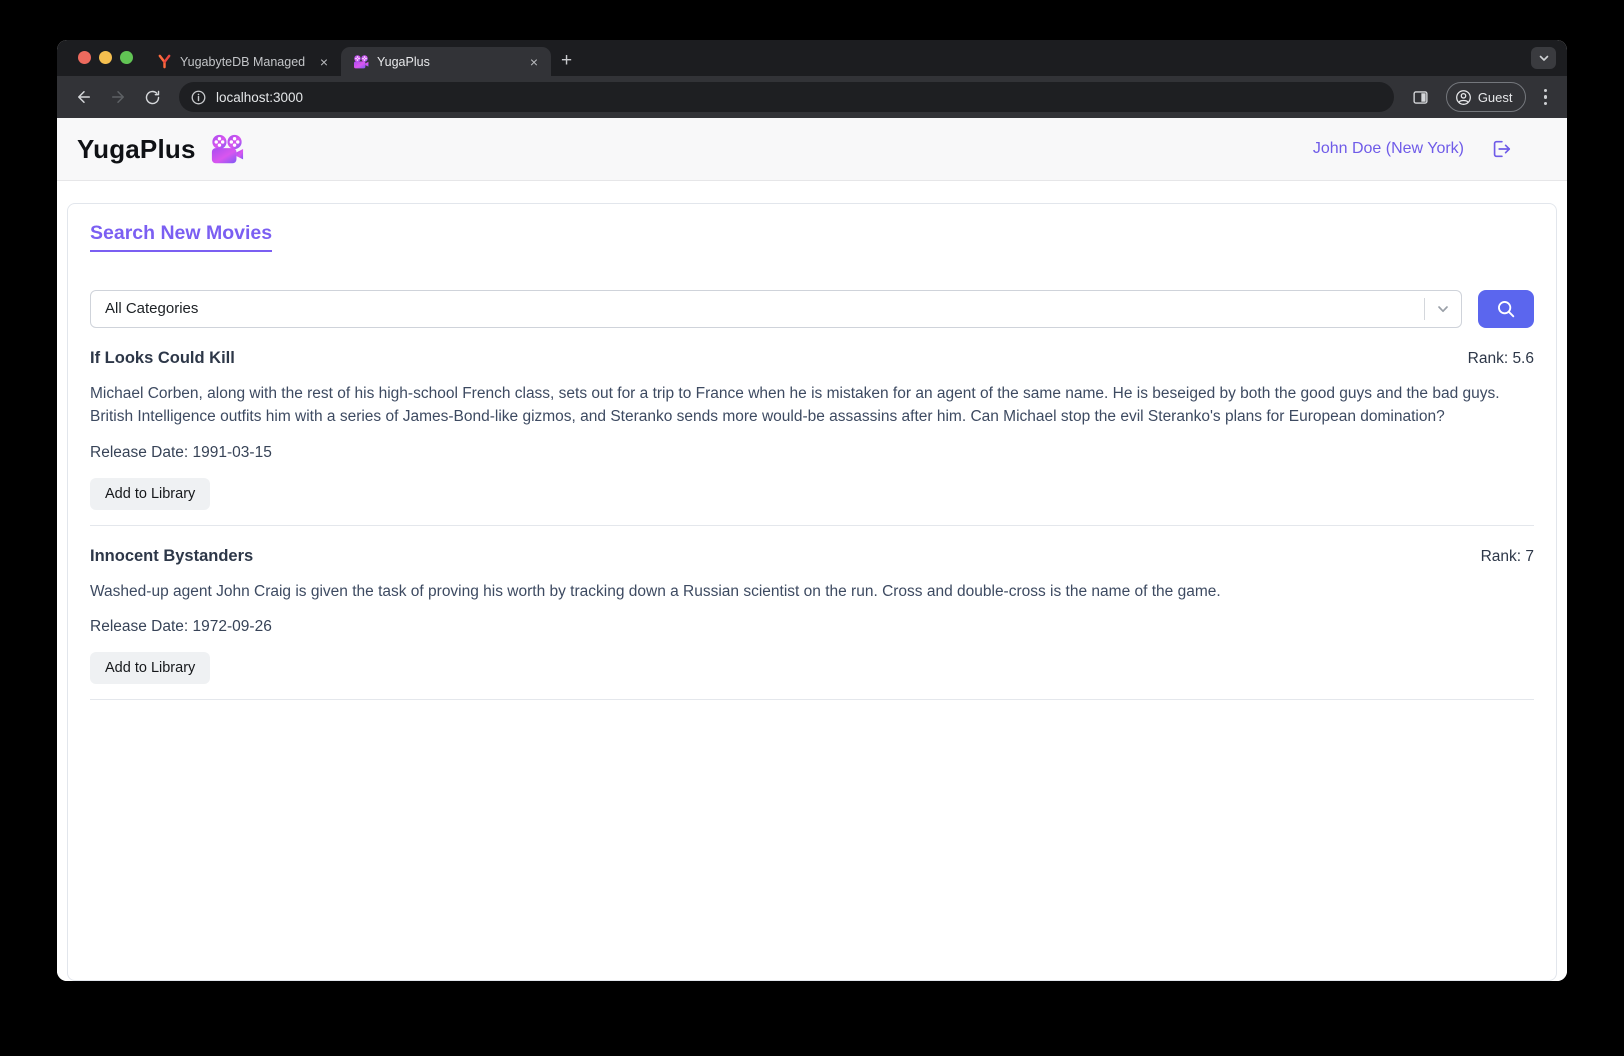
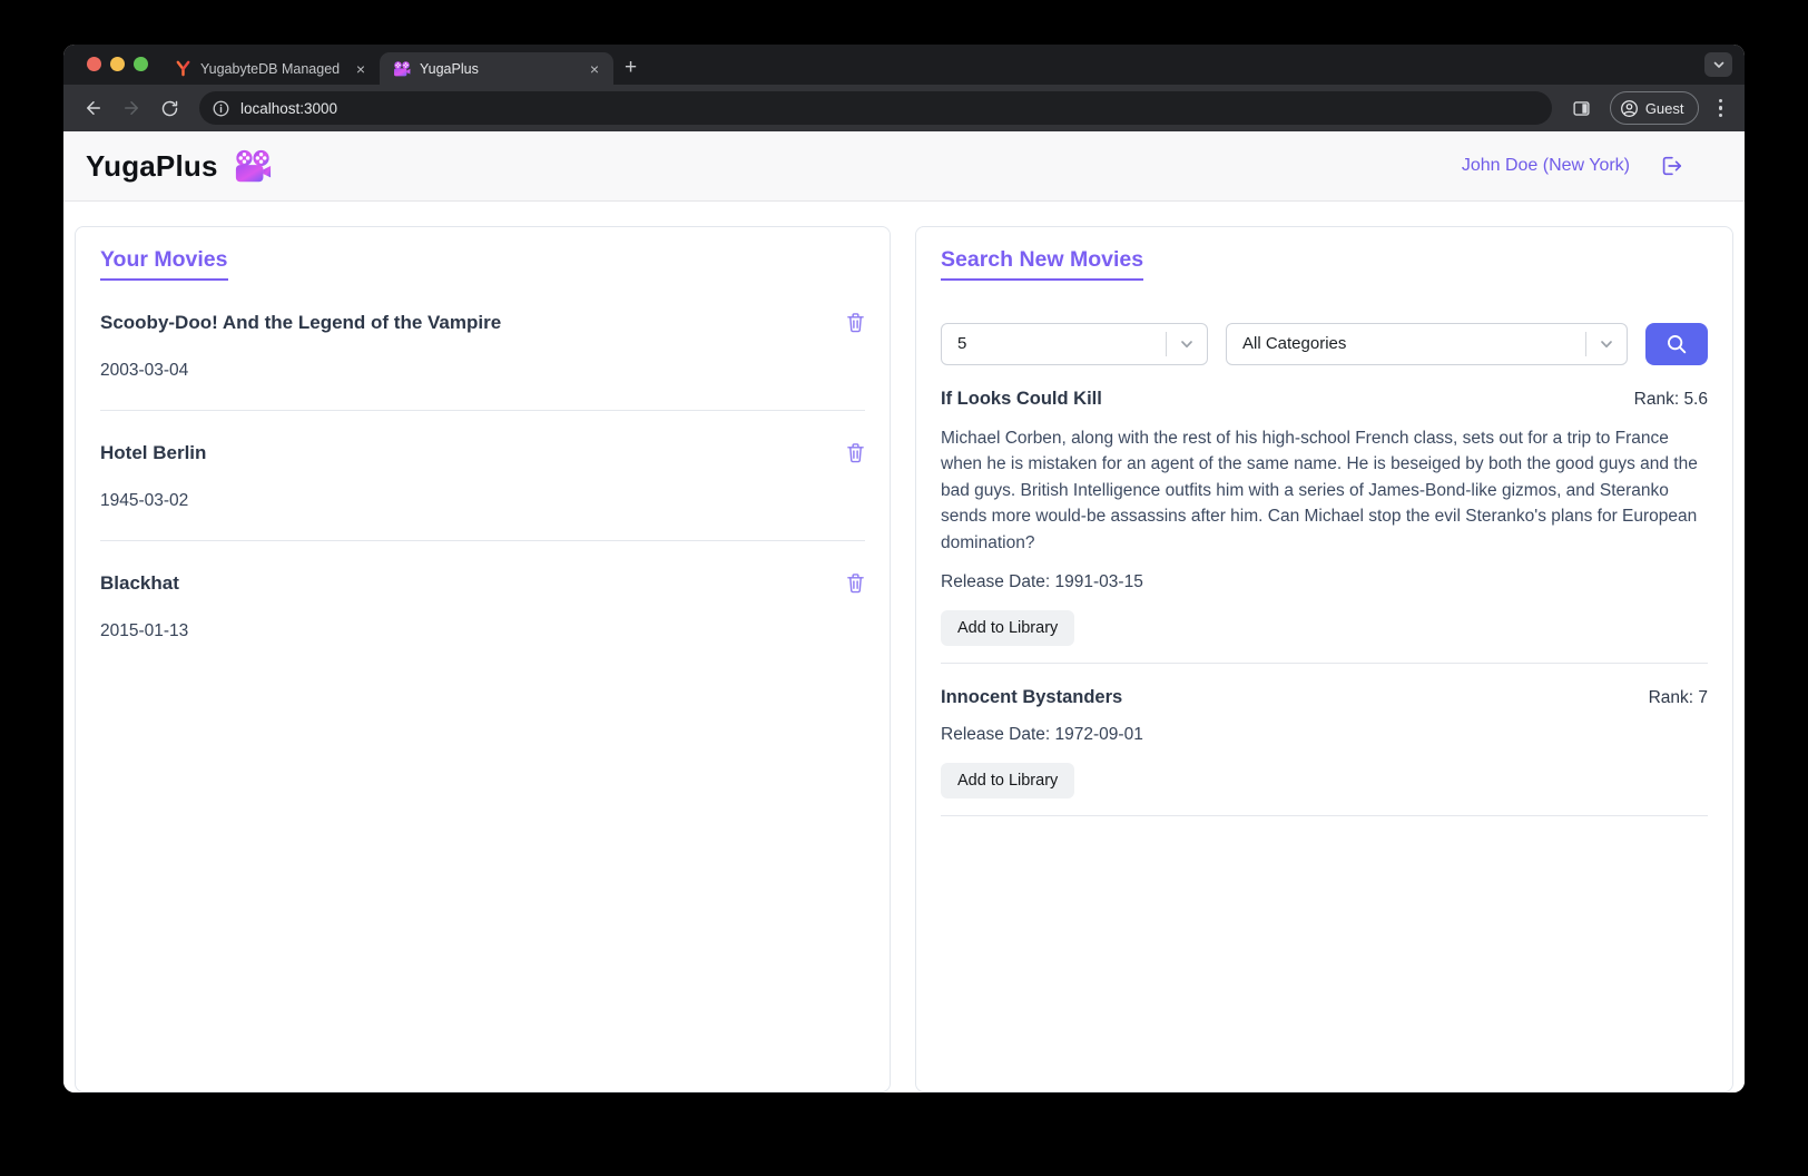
  YugabyteDB Managed
  ×
  YugaPlus
  ×
  +
  localhost:3000
  Guest
  YugaPlus
  John Doe (New York)
+ Your Movies
+ Scooby-Doo! And the Legend of the Vampire
+ 2003-03-04
+ Hotel Berlin
+ 1945-03-02
+ Blackhat
+ 2015-01-13
  Search New Movies
+ 5
  All Categories
  If Looks Could Kill
  Rank: 5.6
  Michael Corben, along with the rest of his high-school French class, sets out for a trip to France when he is mistaken for an agent of the same name. He is beseiged by both the good guys and the bad guys. British Intelligence outfits him with a series of James-Bond-like gizmos, and Steranko sends more would-be assassins after him. Can Michael stop the evil Steranko's plans for European domination?
  Release Date: 1991-03-15
  Add to Library
  Innocent Bystanders
  Rank: 7
- Washed-up agent John Craig is given the task of proving his worth by tracking down a Russian scientist on the run. Cross and double-cross is the name of the game.
- Release Date: 1972-09-26
+ Release Date: 1972-09-01
  Add to Library
